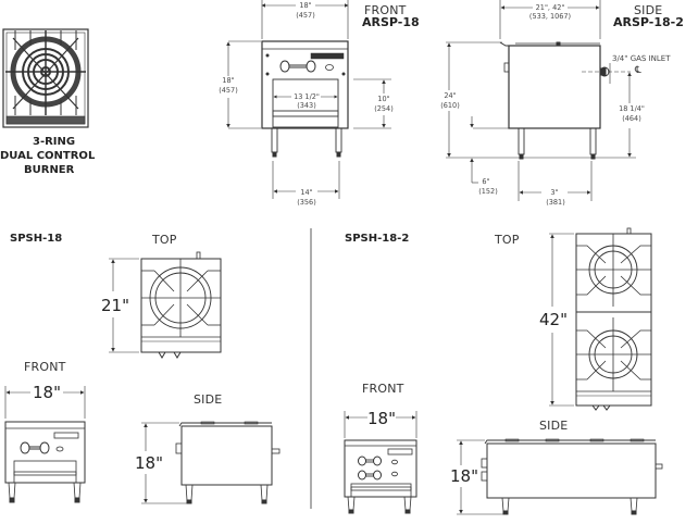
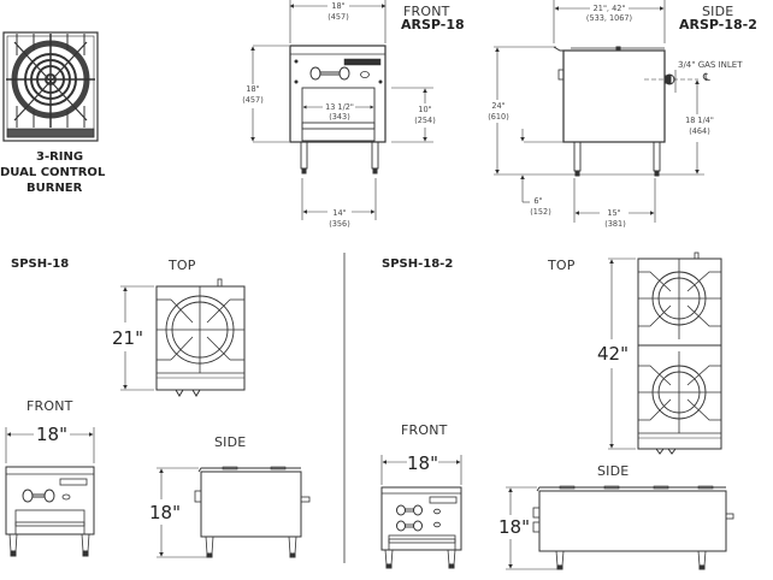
  3-RING
  DUAL CONTROL
  BURNER
  FRONT
  ARSP-18
  18"
  (457)
  18"
  (457)
  13 1/2"
  (343)
  10"
  (254)
  14"
  (356)
  SIDE
  ARSP-18-2
  21", 42"
  (533, 1067)
  24"
  (610)
  3/4" GAS INLET
  ℄
  18 1/4"
  (464)
  6"
  (152)
- 3"
+ 15"
  (381)
  SPSH-18
  TOP
  21"
  FRONT
  18"
  SIDE
  18"
  SPSH-18-2
  TOP
  42"
  FRONT
  18"
  SIDE
  18"
